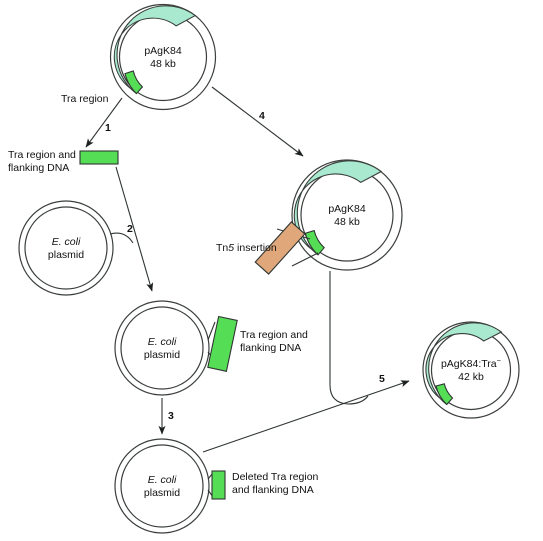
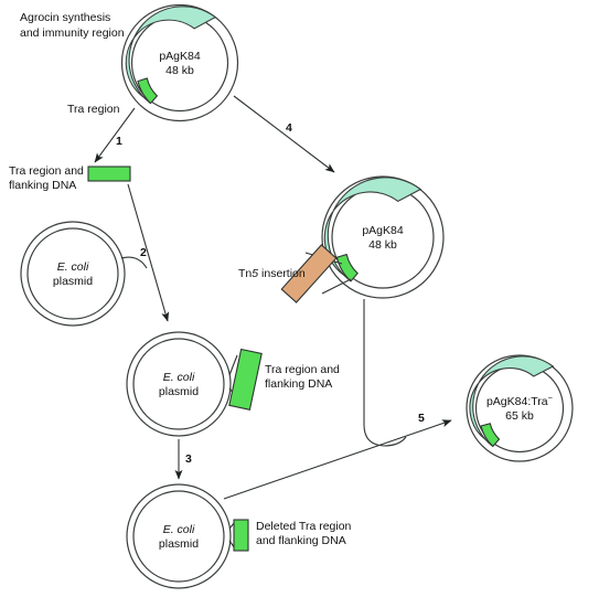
  pAgK84
  48 kb
+ Agrocin synthesis
+ and immunity region
  Tra region
  1
  Tra region and
  flanking DNA
  E. coli
  plasmid
  2
  E. coli
  plasmid
  Tra region and
  flanking DNA
  3
  E. coli
  plasmid
  Deleted Tra region
  and flanking DNA
  4
  pAgK84
  48 kb
  Tn5 insertion
  5
  pAgK84:Tra−
- 42 kb
+ 65 kb
